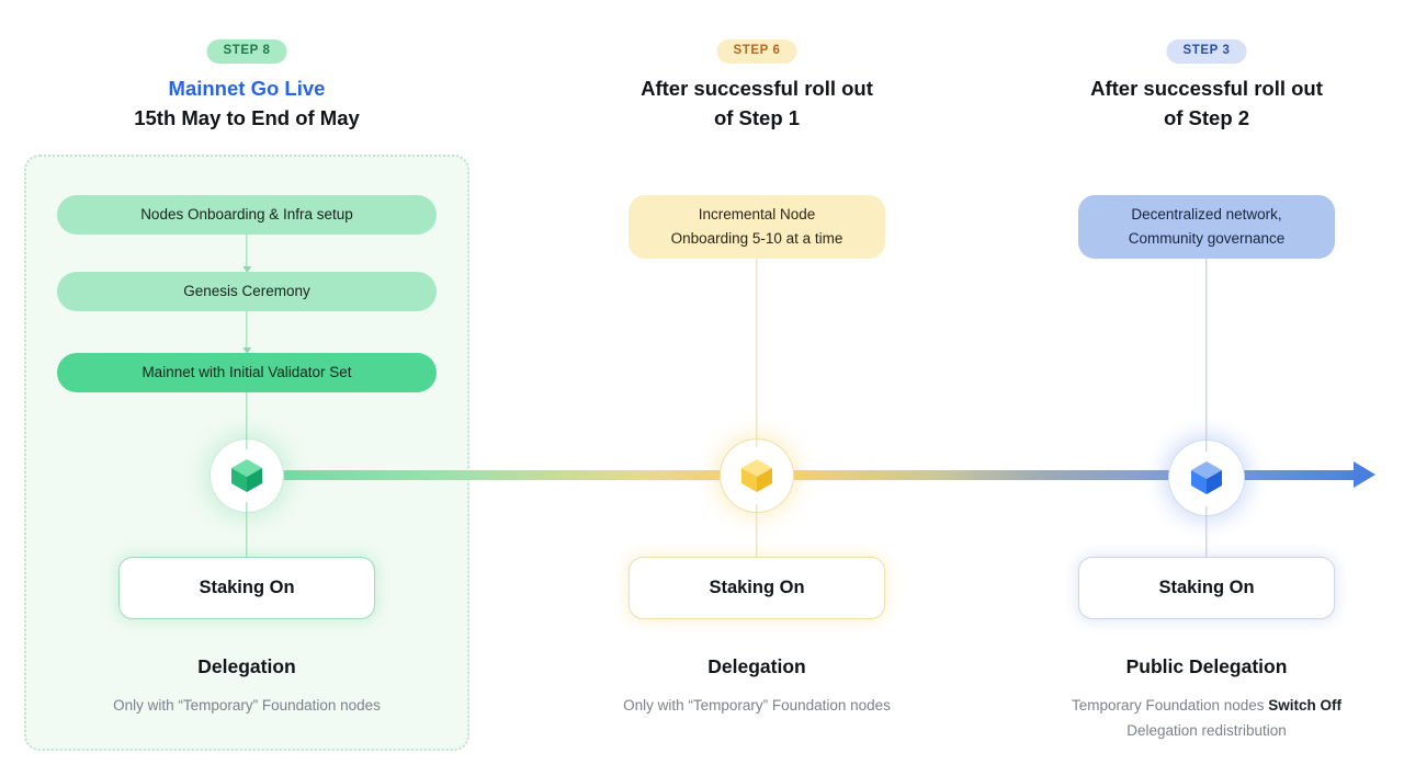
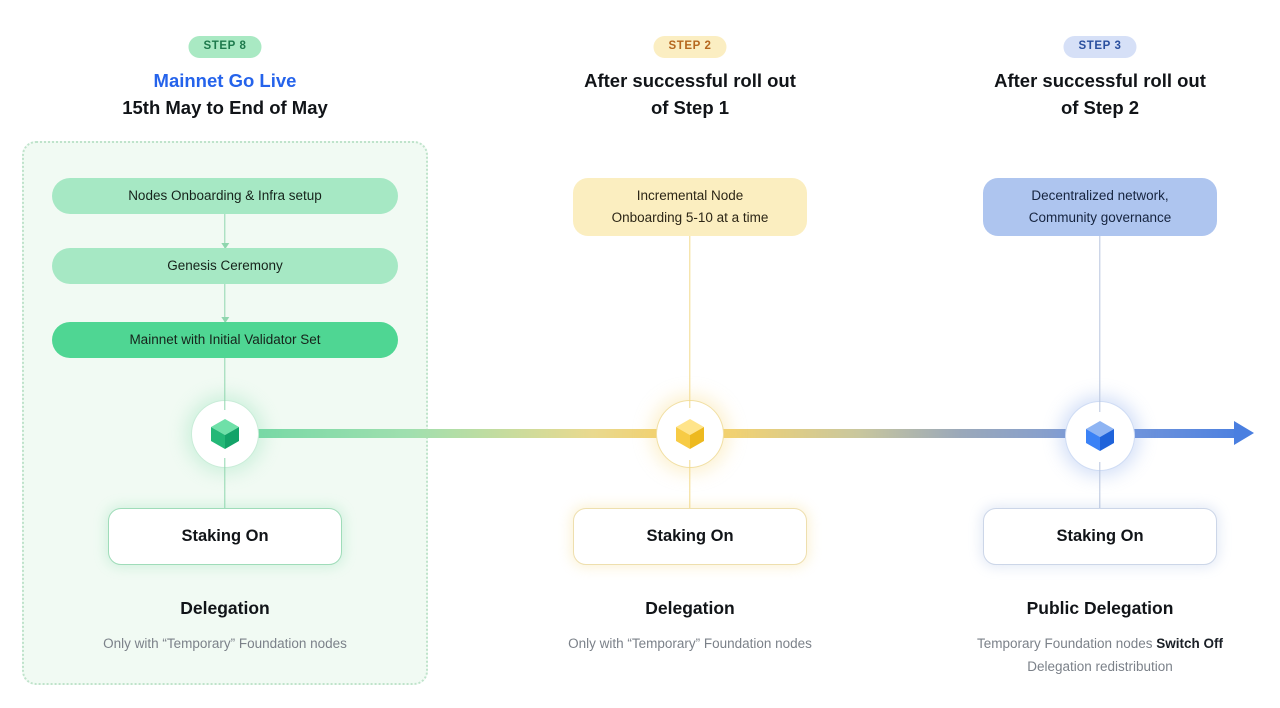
  STEP 8
  Mainnet Go Live
  15th May to End of May
  Nodes Onboarding & Infra setup
  Genesis Ceremony
  Mainnet with Initial Validator Set
  Staking On
  Delegation
  Only with “Temporary” Foundation nodes
- STEP 6
+ STEP 2
  After successful roll out
  of Step 1
  Incremental Node
  Onboarding 5-10 at a time
  Staking On
  Delegation
  Only with “Temporary” Foundation nodes
  STEP 3
  After successful roll out
  of Step 2
  Decentralized network,
  Community governance
  Staking On
  Public Delegation
  Temporary Foundation nodes Switch Off
  Delegation redistribution
